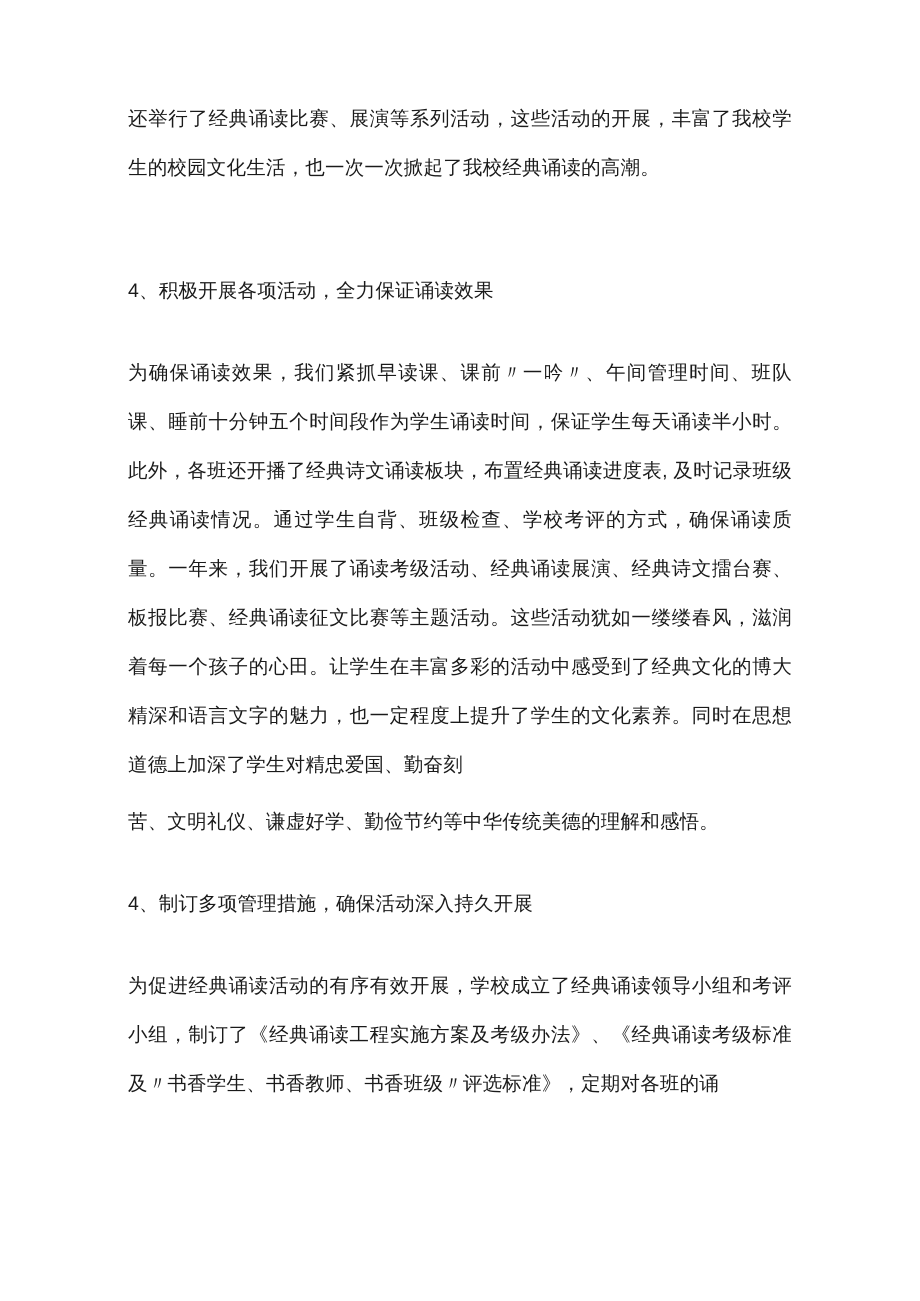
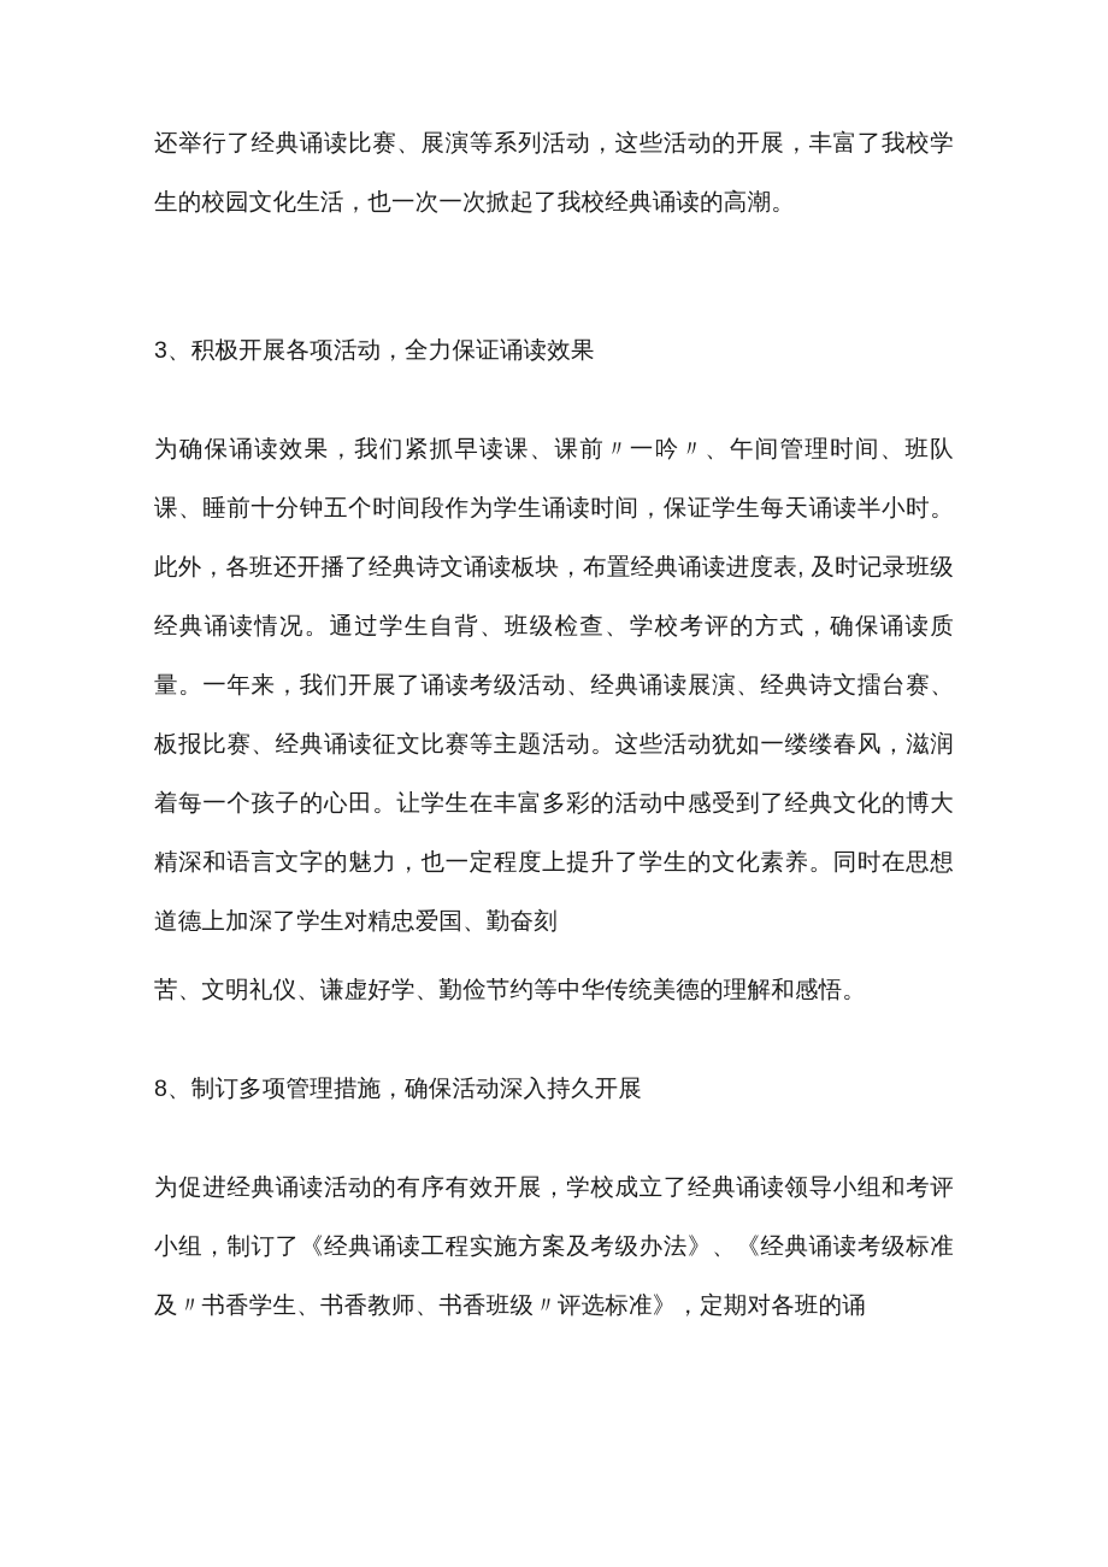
  还举行了经典诵读比赛、展演等系列活动，这些活动的开展，丰富了我校学生的校园文化生活，也一次一次掀起了我校经典诵读的高潮。
- 4、积极开展各项活动，全力保证诵读效果
+ 3、积极开展各项活动，全力保证诵读效果
  为确保诵读效果，我们紧抓早读课、课前〃一吟〃、午间管理时间、班队课、睡前十分钟五个时间段作为学生诵读时间，保证学生每天诵读半小时。此外，各班还开播了经典诗文诵读板块，布置经典诵读进度表, 及时记录班级经典诵读情况。通过学生自背、班级检查、学校考评的方式，确保诵读质量。一年来，我们开展了诵读考级活动、经典诵读展演、经典诗文擂台赛、板报比赛、经典诵读征文比赛等主题活动。这些活动犹如一缕缕春风，滋润着每一个孩子的心田。让学生在丰富多彩的活动中感受到了经典文化的博大精深和语言文字的魅力，也一定程度上提升了学生的文化素养。同时在思想道德上加深了学生对精忠爱国、勤奋刻
  苦、文明礼仪、谦虚好学、勤俭节约等中华传统美德的理解和感悟。
- 4、制订多项管理措施，确保活动深入持久开展
+ 8、制订多项管理措施，确保活动深入持久开展
  为促进经典诵读活动的有序有效开展，学校成立了经典诵读领导小组和考评小组，制订了《经典诵读工程实施方案及考级办法》、《经典诵读考级标准及〃书香学生、书香教师、书香班级〃评选标准》，定期对各班的诵
